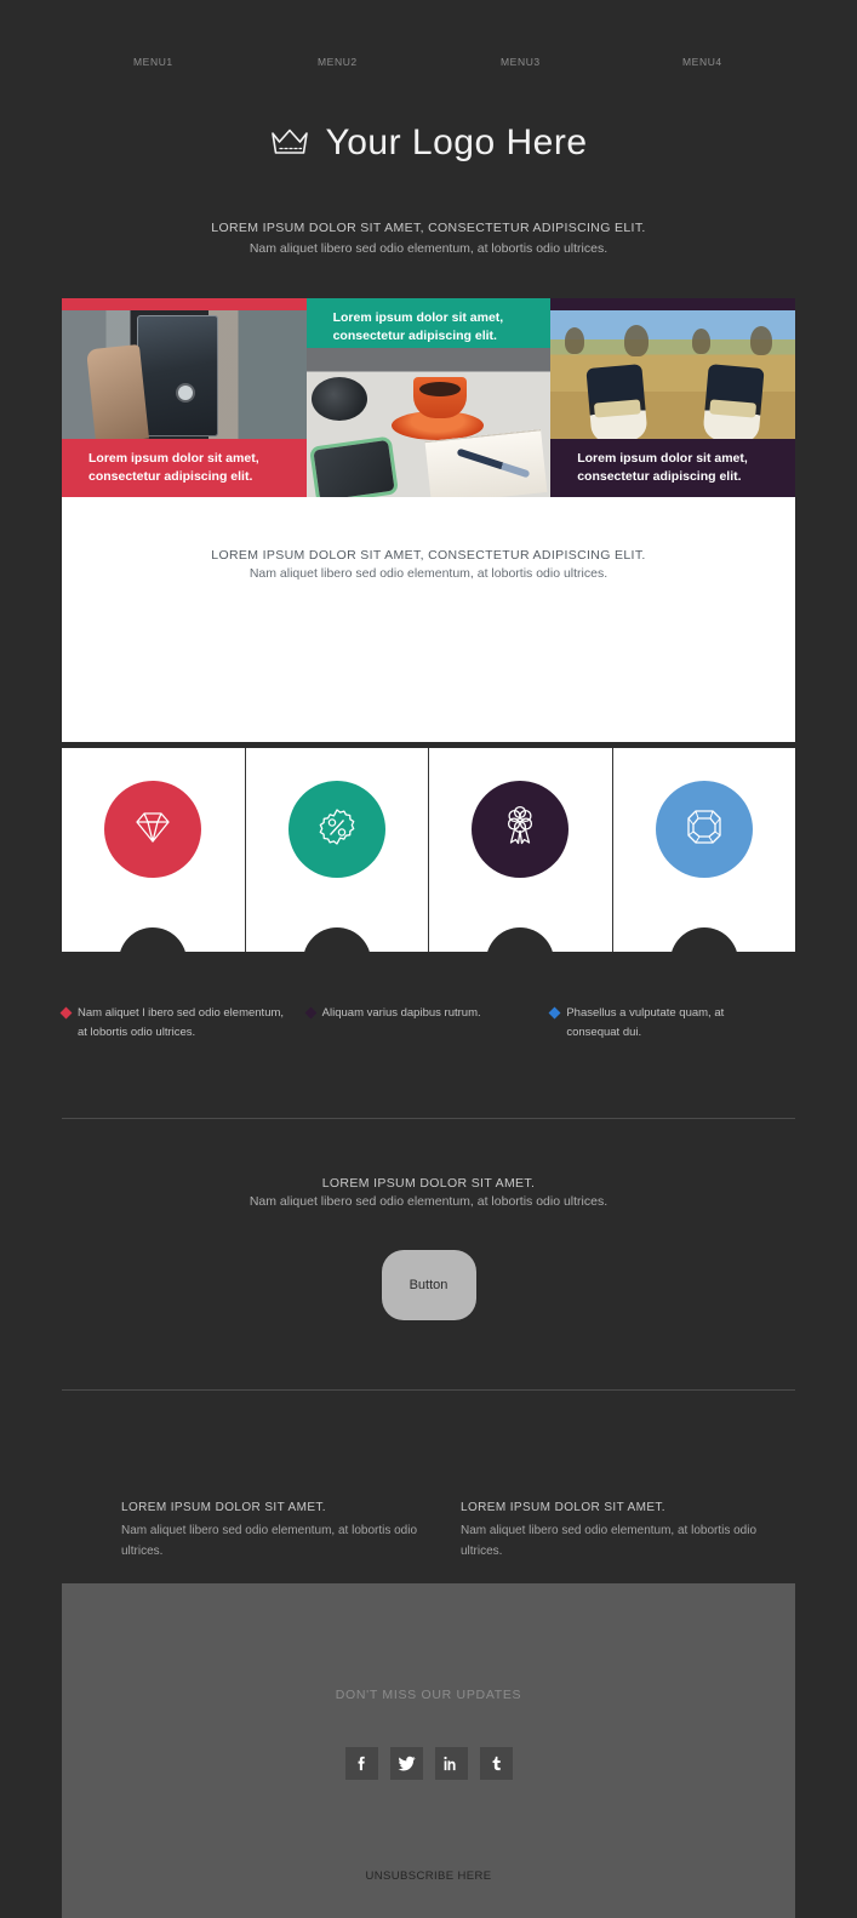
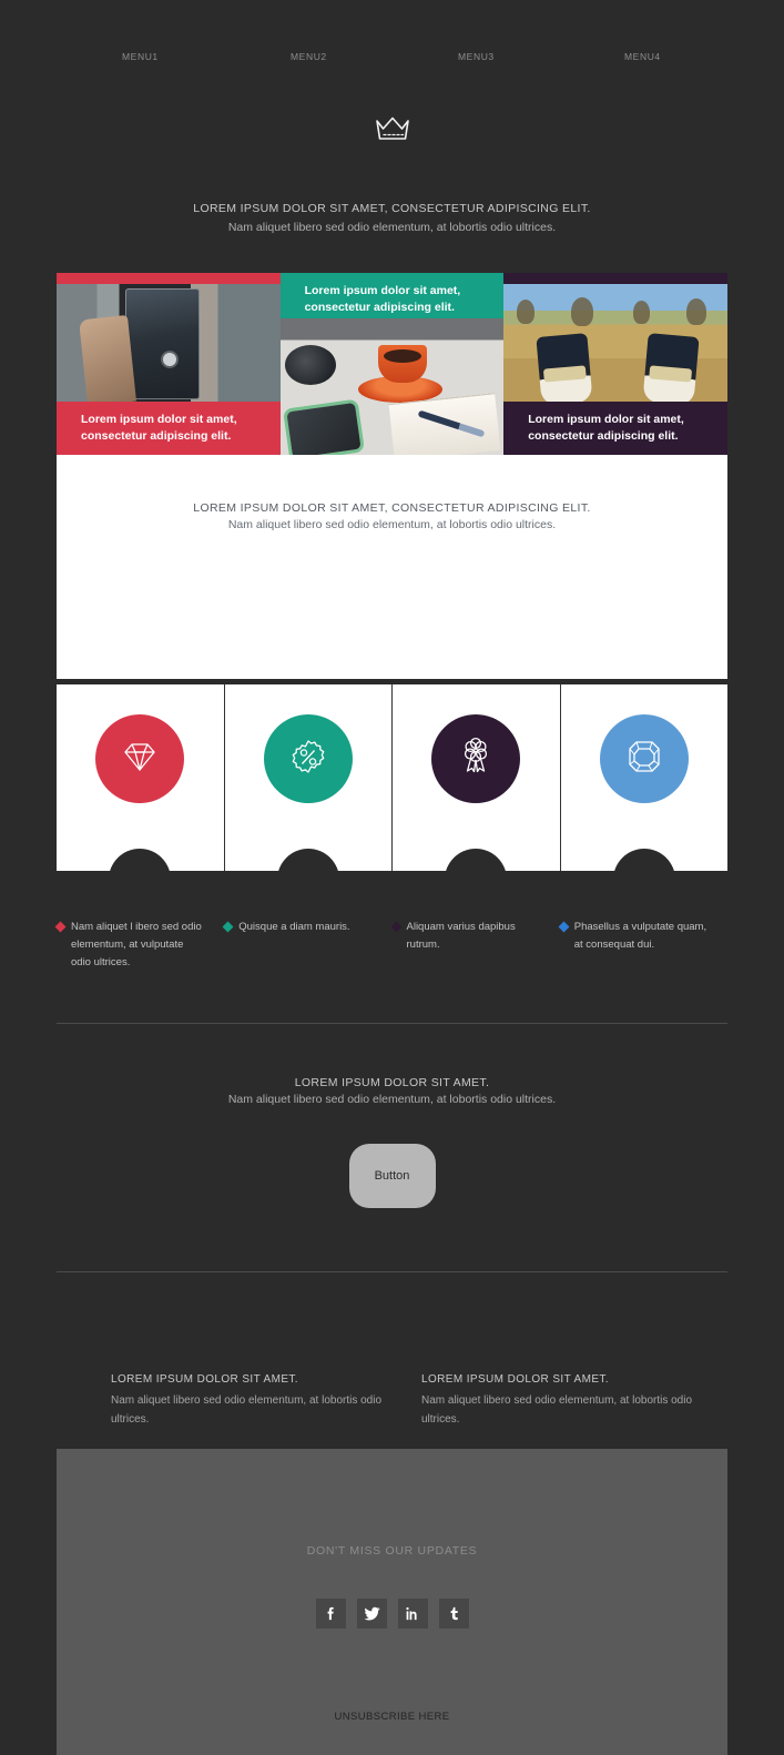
  MENU1
  MENU2
  MENU3
  MENU4
- Your Logo Here
  LOREM IPSUM DOLOR SIT AMET, CONSECTETUR ADIPISCING ELIT.
  Nam aliquet libero sed odio elementum, at lobortis odio ultrices.
  Lorem ipsum dolor sit amet, consectetur adipiscing elit.
  Lorem ipsum dolor sit amet, consectetur adipiscing elit.
  Lorem ipsum dolor sit amet, consectetur adipiscing elit.
  LOREM IPSUM DOLOR SIT AMET, CONSECTETUR ADIPISCING ELIT.
  Nam aliquet libero sed odio elementum, at lobortis odio ultrices.
- Nam aliquet l ibero sed odio elementum, at lobortis odio ultrices.
+ Nam aliquet l ibero sed odio elementum, at vulputate odio ultrices.
+ Quisque a diam mauris.
  Aliquam varius dapibus rutrum.
  Phasellus a vulputate quam, at consequat dui.
  LOREM IPSUM DOLOR SIT AMET.
  Nam aliquet libero sed odio elementum, at lobortis odio ultrices.
  Button
  LOREM IPSUM DOLOR SIT AMET.
  Nam aliquet libero sed odio elementum, at lobortis odio ultrices.
  LOREM IPSUM DOLOR SIT AMET.
  Nam aliquet libero sed odio elementum, at lobortis odio ultrices.
  DON'T MISS OUR UPDATES
  UNSUBSCRIBE HERE
